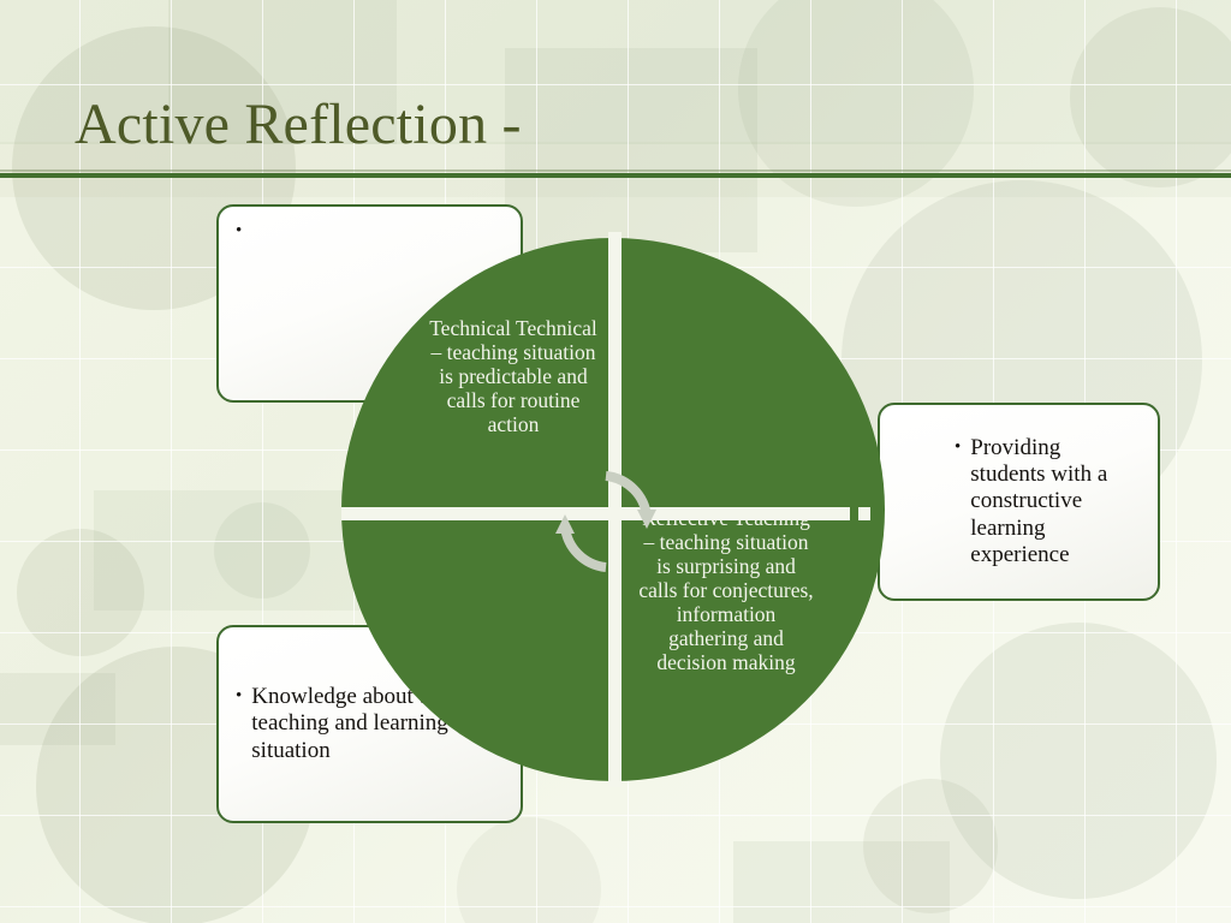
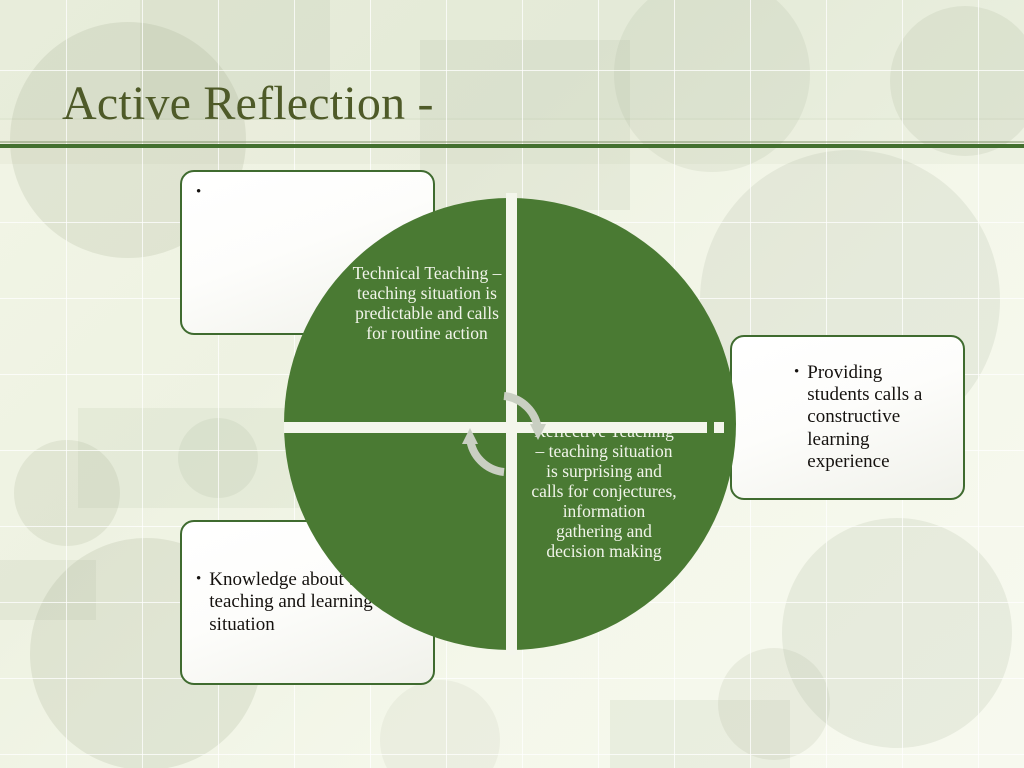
  Active Reflection -
  •
  •
  Knowledge about teaching and learning situation
  •
- Providing students with a constructive learning experience
+ Providing students calls a constructive learning experience
- Technical Technical – teaching situation is predictable and calls for routine action
+ Technical Teaching – teaching situation is predictable and calls for routine action
  – teaching situation is surprising and calls for conjectures, information gathering and decision making
